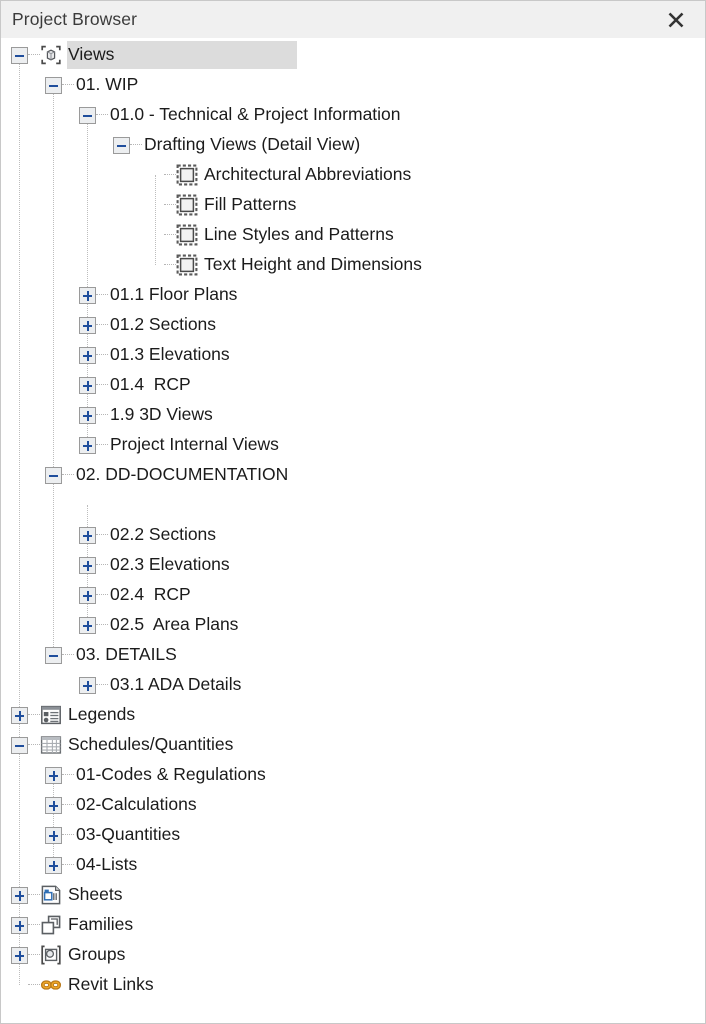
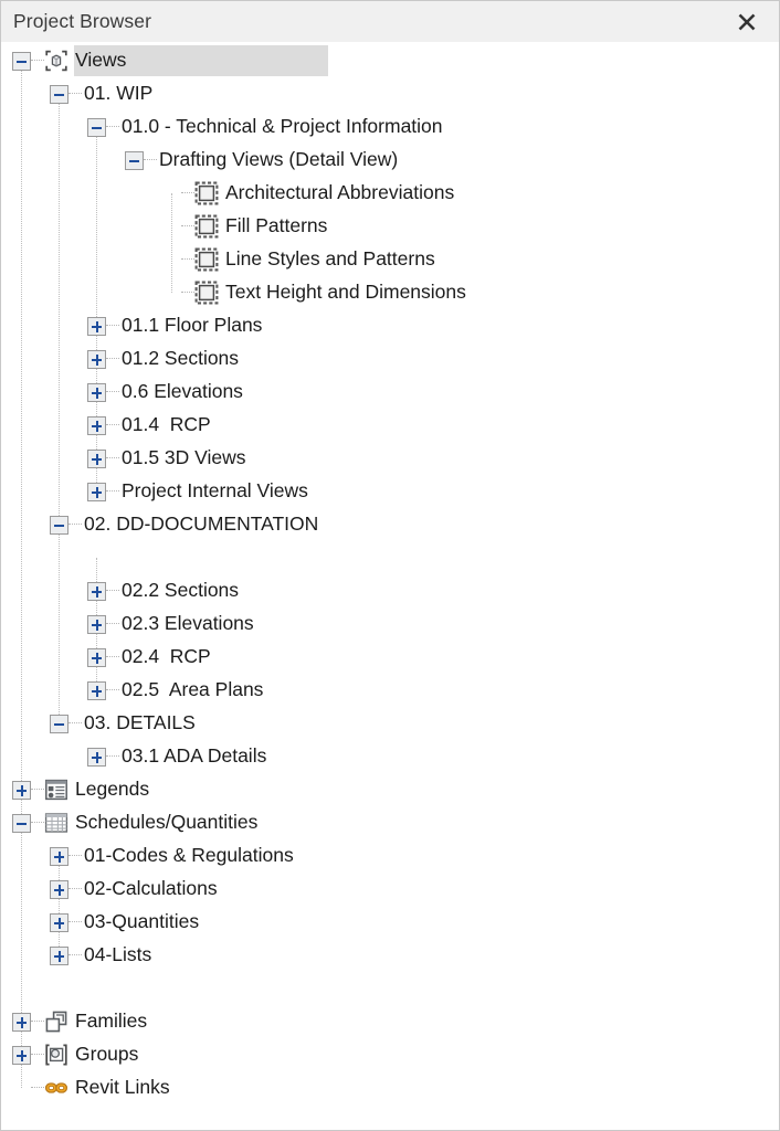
  Project Browser
  Views
  01. WIP
  01.0 - Technical & Project Information
  Drafting Views (Detail View)
  Architectural Abbreviations
  Fill Patterns
  Line Styles and Patterns
  Text Height and Dimensions
  01.1 Floor Plans
  01.2 Sections
- 01.3 Elevations
+ 0.6 Elevations
  01.4 RCP
- 1.9 3D Views
+ 01.5 3D Views
  Project Internal Views
  02. DD-DOCUMENTATION
  02.2 Sections
  02.3 Elevations
  02.4 RCP
  02.5 Area Plans
  03. DETAILS
  03.1 ADA Details
  Legends
  Schedules/Quantities
  01-Codes & Regulations
  02-Calculations
  03-Quantities
  04-Lists
- Sheets
  Families
  Groups
  Revit Links
